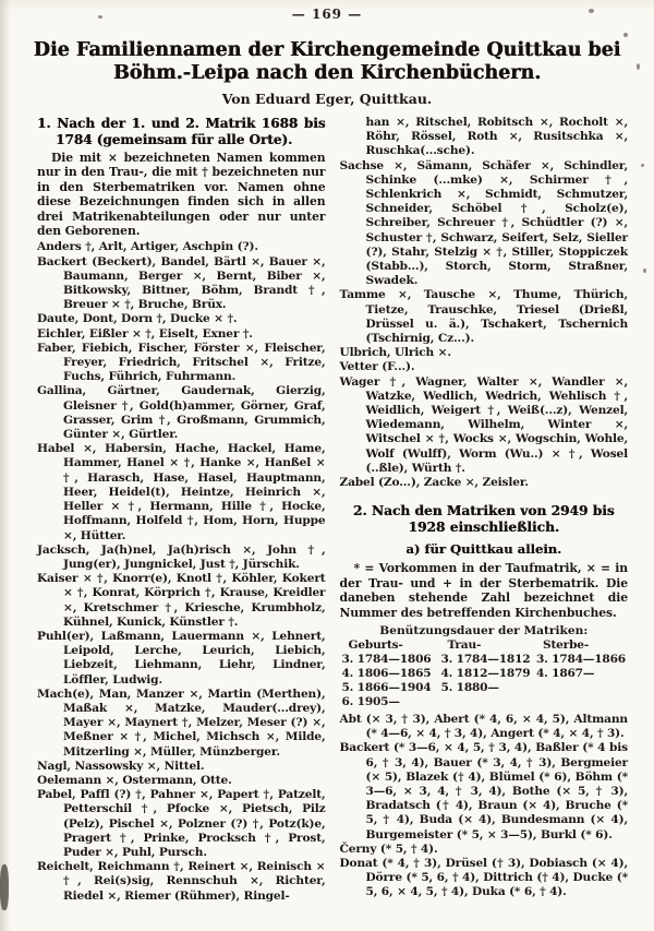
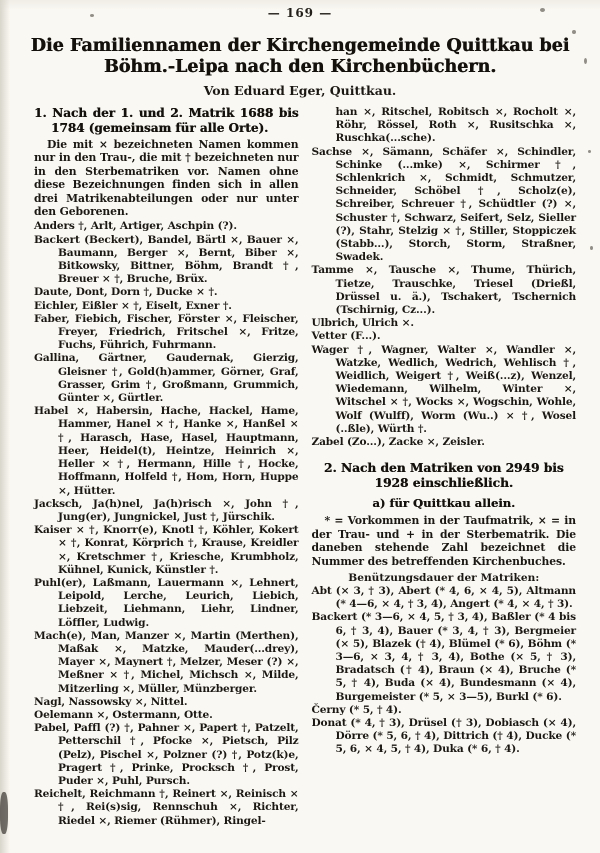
  — 169 —
  Die Familiennamen der Kirchengemeinde Quittkau bei
  Böhm.-Leipa nach den Kirchenbüchern.
  Von Eduard Eger, Quittkau.
  1. Nach der 1. und 2. Matrik 1688 bis 1784 (gemeinsam für alle Orte).
  Die mit × bezeichneten Namen kommen nur in den Trau-, die mit † bezeichneten nur in den Sterbematriken vor. Namen ohne diese Bezeichnungen finden sich in allen drei Matrikenabteilungen oder nur unter den Geborenen.
  Anders †, Arlt, Artiger, Aschpin (?).
  Backert (Beckert), Bandel, Bärtl ×, Bauer ×, Baumann, Berger ×, Bernt, Biber ×, Bitkowsky, Bittner, Böhm, Brandt †, Breuer × †, Bruche, Brüx.
  Daute, Dont, Dorn †, Ducke × †.
  Eichler, Eißler × †, Eiselt, Exner †.
  Faber, Fiebich, Fischer, Förster ×, Fleischer, Freyer, Friedrich, Fritschel ×, Fritze, Fuchs, Führich, Fuhrmann.
  Gallina, Gärtner, Gaudernak, Gierzig, Gleisner †, Gold(h)ammer, Görner, Graf, Grasser, Grim †, Großmann, Grummich, Günter ×, Gürtler.
  Habel ×, Habersin, Hache, Hackel, Hame, Hammer, Hanel × †, Hanke ×, Hanßel × †, Harasch, Hase, Hasel, Hauptmann, Heer, Heidel(t), Heintze, Heinrich ×, Heller × †, Hermann, Hille †, Hocke, Hoffmann, Holfeld †, Hom, Horn, Huppe ×, Hütter.
  Jacksch, Ja(h)nel, Ja(h)risch ×, John †, Jung(er), Jungnickel, Just †, Jürschik.
  Kaiser × †, Knorr(e), Knotl †, Köhler, Kokert × †, Konrat, Körprich †, Krause, Kreidler ×, Kretschmer †, Kriesche, Krumbholz, Kühnel, Kunick, Künstler †.
  Puhl(er), Laßmann, Lauermann ×, Lehnert, Leipold, Lerche, Leurich, Liebich, Liebzeit, Liehmann, Liehr, Lindner, Löffler, Ludwig.
  Mach(e), Man, Manzer ×, Martin (Merthen), Maßak ×, Matzke, Mauder(...drey), Mayer ×, Maynert †, Melzer, Meser (?) ×, Meßner × †, Michel, Michsch ×, Milde, Mitzerling ×, Müller, Münzberger.
  Nagl, Nassowsky ×, Nittel.
  Oelemann ×, Ostermann, Otte.
  Pabel, Paffl (?) †, Pahner ×, Papert †, Patzelt, Petterschil †, Pfocke ×, Pietsch, Pilz (Pelz), Pischel ×, Polzner (?) †, Potz(k)e, Pragert †, Prinke, Procksch †, Prost, Puder ×, Puhl, Pursch.
  Reichelt, Reichmann †, Reinert ×, Reinisch × †, Rei(s)sig, Rennschuh ×, Richter, Riedel ×, Riemer (Rühmer), Ringel-
  han ×, Ritschel, Robitsch ×, Rocholt ×, Röhr, Rössel, Roth ×, Rusitschka ×, Ruschka(...sche).
  Sachse ×, Sämann, Schäfer ×, Schindler, Schinke (...mke) ×, Schirmer †, Schlenkrich ×, Schmidt, Schmutzer, Schneider, Schöbel †, Scholz(e), Schreiber, Schreuer †, Schüdtler (?) ×, Schuster †, Schwarz, Seifert, Selz, Sieller (?), Stahr, Stelzig × †, Stiller, Stoppiczek (Stabb...), Storch, Storm, Straßner, Swadek.
  Tamme ×, Tausche ×, Thume, Thürich, Tietze, Trauschke, Triesel (Drießl, Drüssel u. ä.), Tschakert, Tschernich (Tschirnig, Cz...).
  Ulbrich, Ulrich ×.
  Vetter (F...).
  Wager †, Wagner, Walter ×, Wandler ×, Watzke, Wedlich, Wedrich, Wehlisch †, Weidlich, Weigert †, Weiß(...z), Wenzel, Wiedemann, Wilhelm, Winter ×, Witschel × †, Wocks ×, Wogschin, Wohle, Wolf (Wulff), Worm (Wu..) × †, Wosel (..ßle), Würth †.
  Zabel (Zo...), Zacke ×, Zeisler.
  2. Nach den Matriken von 2949 bis 1928 einschließlich.
  a) für Quittkau allein.
  * = Vorkommen in der Taufmatrik, × = in der Trau- und + in der Sterbematrik. Die daneben stehende Zahl bezeichnet die Nummer des betreffenden Kirchenbuches.
  Benützungsdauer der Matriken:
- Geburts-
- Trau-
- Sterbe-
- 3. 1784—1806
- 3. 1784—1812
- 3. 1784—1866
- 4. 1806—1865
- 4. 1812—1879
- 4. 1867—
- 5. 1866—1904
- 5. 1880—
- 6. 1905—
  Abt (× 3, † 3), Abert (* 4, 6, × 4, 5), Altmann (* 4—6, × 4, † 3, 4), Angert (* 4, × 4, † 3).
  Backert (* 3—6, × 4, 5, † 3, 4), Baßler (* 4 bis 6, † 3, 4), Bauer (* 3, 4, † 3), Bergmeier (× 5), Blazek († 4), Blümel (* 6), Böhm (* 3—6, × 3, 4, † 3, 4), Bothe (× 5, † 3), Bradatsch († 4), Braun (× 4), Bruche (* 5, † 4), Buda (× 4), Bundesmann (× 4), Burgemeister (* 5, × 3—5), Burkl (* 6).
  Černy (* 5, † 4).
  Donat (* 4, † 3), Drüsel († 3), Dobiasch (× 4), Dörre (* 5, 6, † 4), Dittrich († 4), Ducke (* 5, 6, × 4, 5, † 4), Duka (* 6, † 4).
